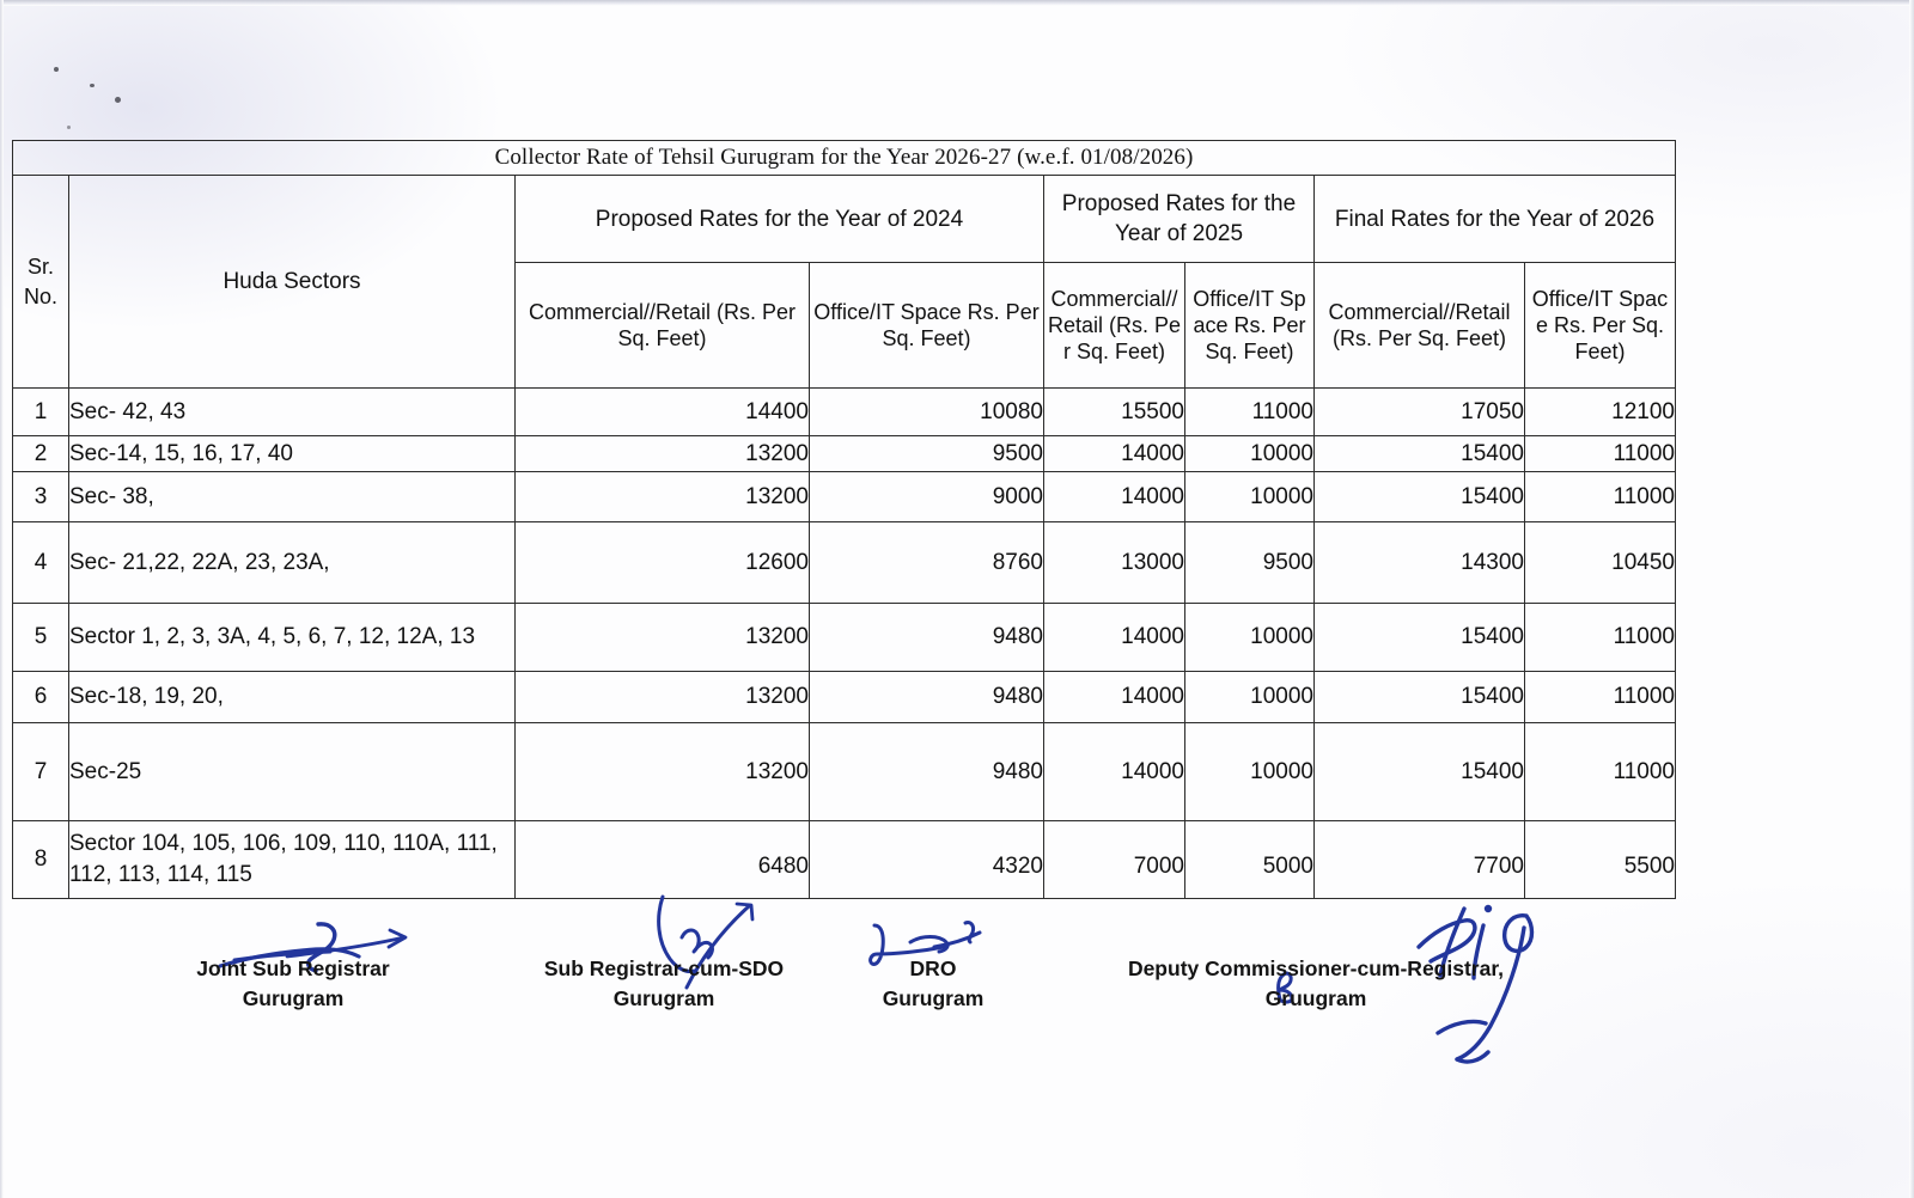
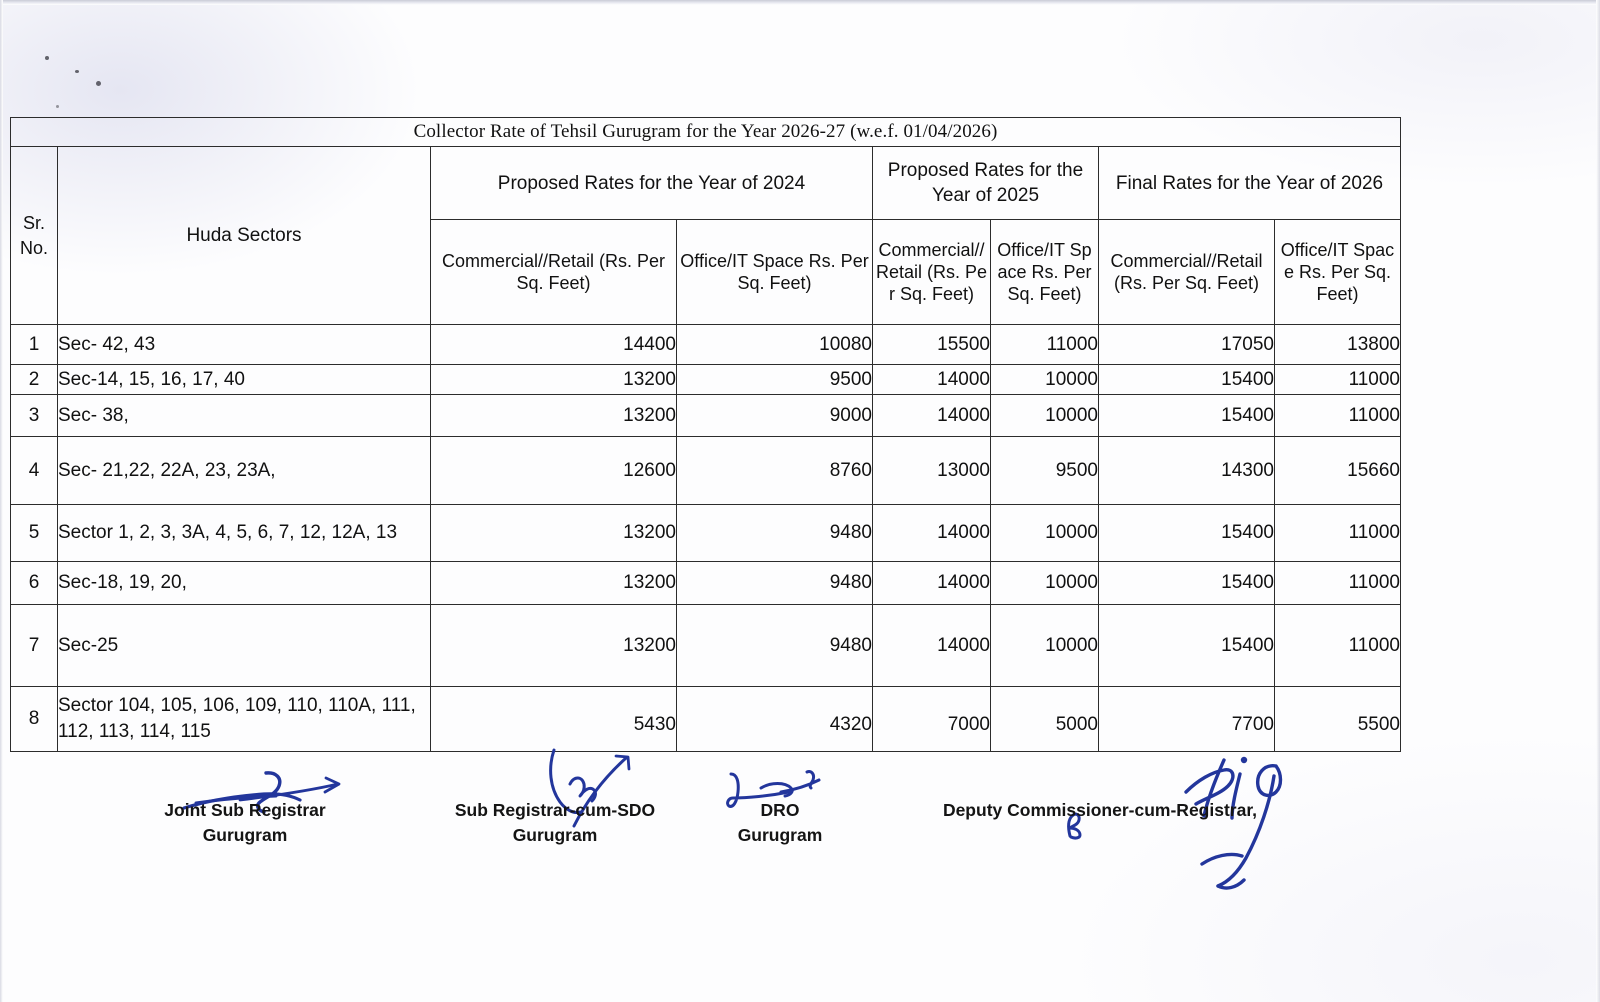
- Collector Rate of Tehsil Gurugram for the Year 2026-27 (w.e.f. 01/08/2026)
+ Collector Rate of Tehsil Gurugram for the Year 2026-27 (w.e.f. 01/04/2026)
  Sr. No.	Huda Sectors	Proposed Rates for the Year of 2024	Proposed Rates for the Year of 2025	Final Rates for the Year of 2026
  Commercial//Retail (Rs. Per Sq. Feet)	Office/IT Space Rs. Per Sq. Feet)	Commercial//Retail (Rs. Per Sq. Feet)	Office/IT Space Rs. Per Sq. Feet)	Commercial//Retail (Rs. Per Sq. Feet)	Office/IT Space Rs. Per Sq. Feet)
- 1	Sec- 42, 43	14400	10080	15500	11000	17050	12100
+ 1	Sec- 42, 43	14400	10080	15500	11000	17050	13800
  2	Sec-14, 15, 16, 17, 40	13200	9500	14000	10000	15400	11000
  3	Sec- 38,	13200	9000	14000	10000	15400	11000
- 4	Sec- 21,22, 22A, 23, 23A,	12600	8760	13000	9500	14300	10450
+ 4	Sec- 21,22, 22A, 23, 23A,	12600	8760	13000	9500	14300	15660
  5	Sector 1, 2, 3, 3A, 4, 5, 6, 7, 12, 12A, 13	13200	9480	14000	10000	15400	11000
  6	Sec-18, 19, 20,	13200	9480	14000	10000	15400	11000
  7	Sec-25	13200	9480	14000	10000	15400	11000
- 8	Sector 104, 105, 106, 109, 110, 110A, 111, 112, 113, 114, 115	6480	4320	7000	5000	7700	5500
+ 8	Sector 104, 105, 106, 109, 110, 110A, 111, 112, 113, 114, 115	5430	4320	7000	5000	7700	5500
  Joint Sub Registrar
  Gurugram
  Sub Registrar-cum-SDO
  Gurugram
  DRO
  Gurugram
  Deputy Commissioner-cum-Registrar,
- Gruugram
